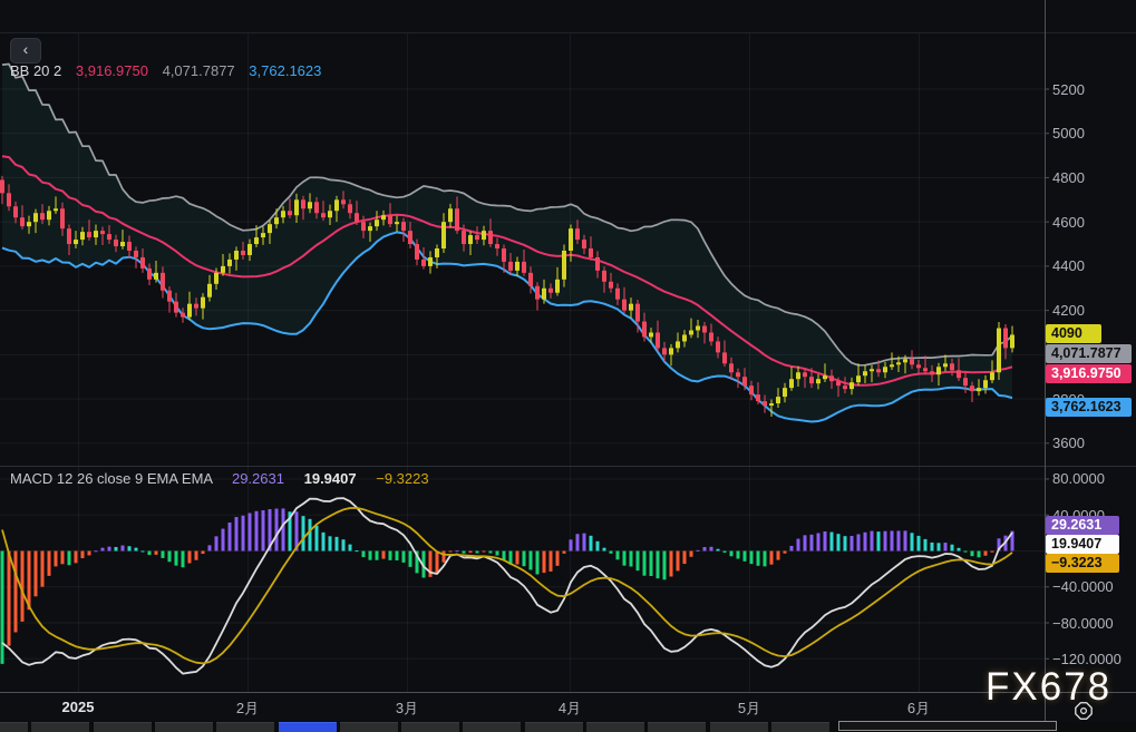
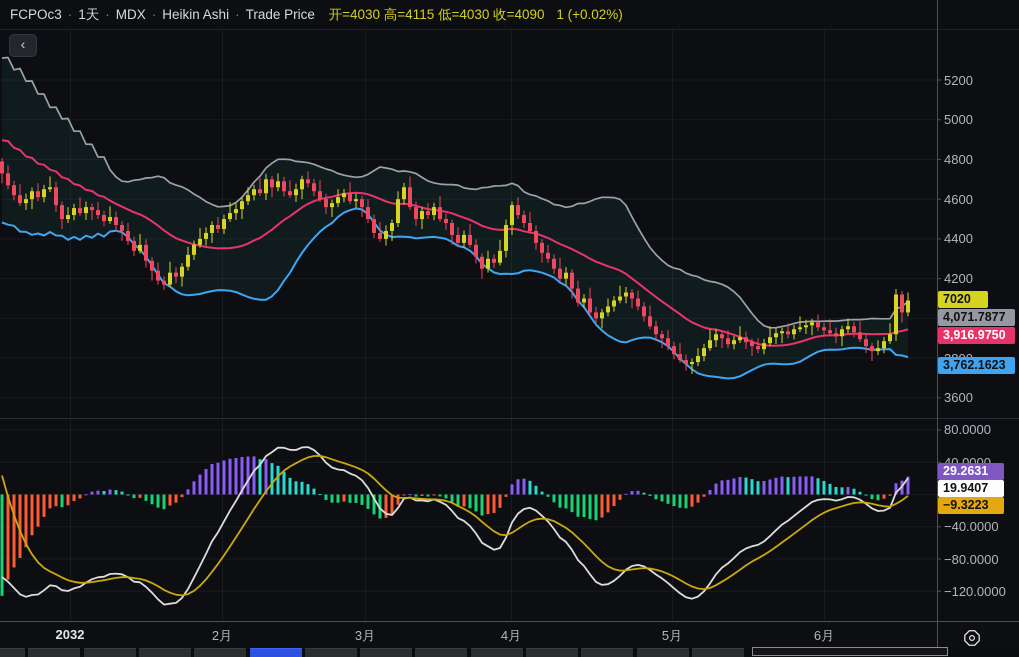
+ FCPOc3 · 1天 · MDX · Heikin Ashi · Trade Price 开=4030 高=4115 低=4030 收=4090 1 (+0.02%)
  ‹
- BB 20 2 3,916.9750 4,071.7877 3,762.1623
- MACD 12 26 close 9 EMA EMA 29.2631 19.9407 −9.3223
  5200
  5000
  4800
  4600
  4400
  4200
  3600
  80.0000
  −40.0000
  −80.0000
  −120.0000
- 2025
+ 2032
  2月
  3月
  4月
  5月
  6月
- 4090
+ 7020
  4,071.7877
  3,916.9750
  3,762.1623
  29.2631
  19.9407
  −9.3223
- FX678
